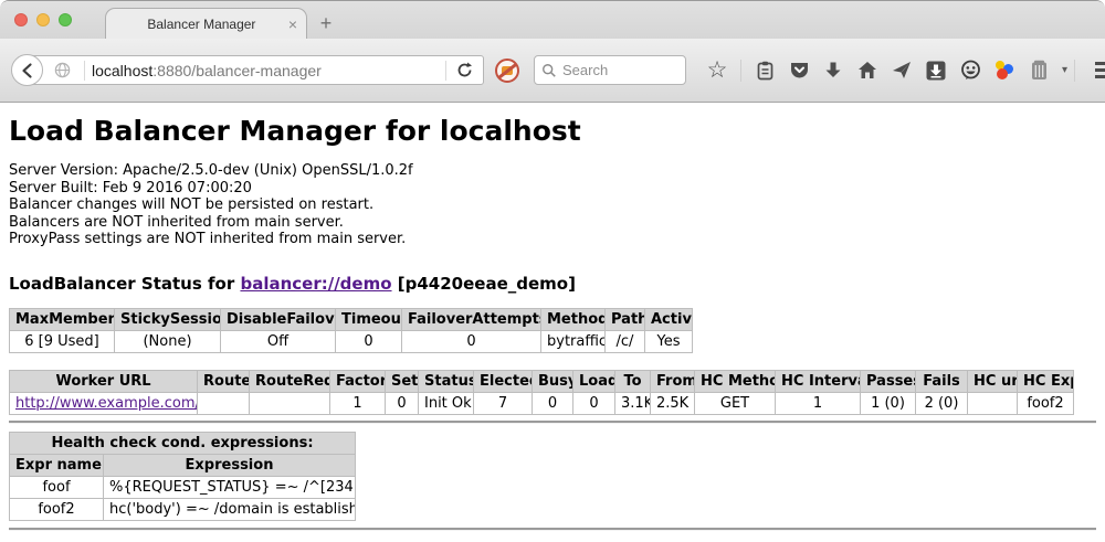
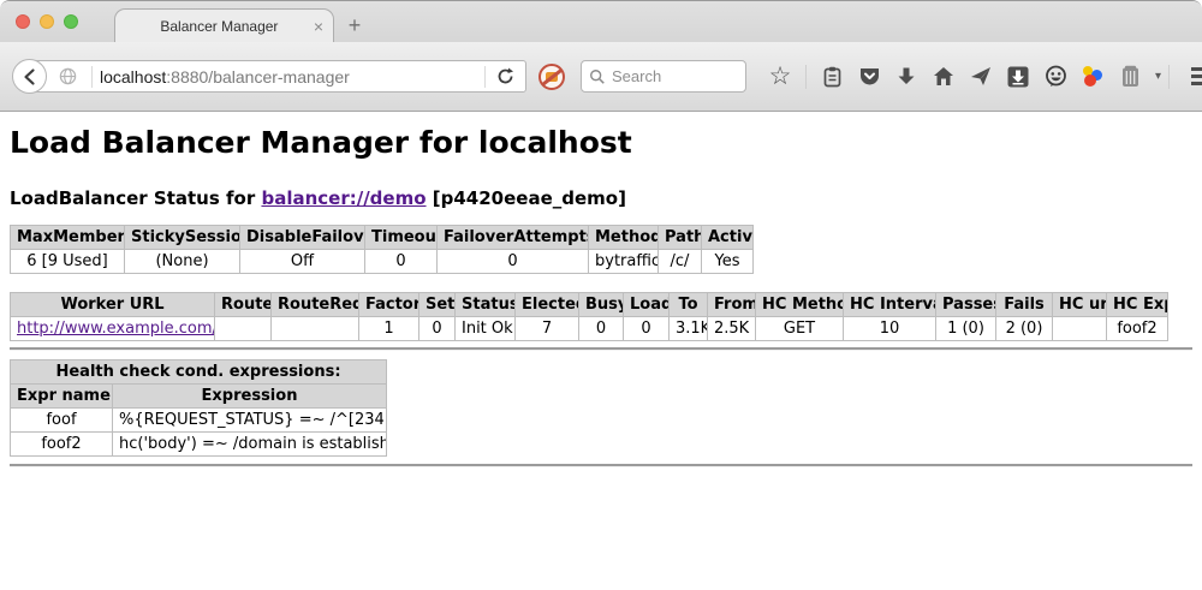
  Balancer Manager
  ×
  +
  localhost:8880/balancer-manager
  Search
  ☆
  ▾
  Load Balancer Manager for localhost
- Server Version: Apache/2.5.0-dev (Unix) OpenSSL/1.0.2f
- Server Built: Feb 9 2016 07:00:20
- Balancer changes will NOT be persisted on restart.
- Balancers are NOT inherited from main server.
- ProxyPass settings are NOT inherited from main server.
  LoadBalancer Status for balancer://demo [p4420eeae_demo]
  MaxMember	StickySessio	DisableFailov	Timeou	FailoverAttempt	Method	Path	Activ
  6 [9 Used]	(None)	Off	0	0	bytraffic	/c/	Yes
  Worker URL	Route	RouteRed	Factor	Set	Status	Electe	Bus	Load	To	From	HC Metho	HC Interv	Passe	Fails	HC ur	HC Ex
- http://www.example.com			1	0	Init Ok	7	0	0	3.1K	2.5K	GET	1	1 (0)	2 (0)		foof2
+ http://www.example.com			1	0	Init Ok	7	0	0	3.1K	2.5K	GET	10	1 (0)	2 (0)		foof2
  Health check cond. expressions:
  Expr name	Expression
  foof	%{REQUEST_STATUS} =~ /^[234
  foof2	hc('body') =~ /domain is establish
